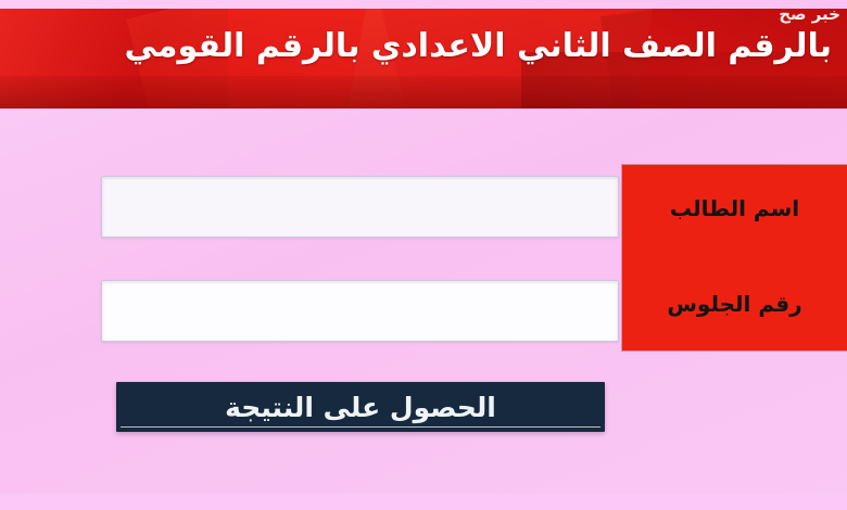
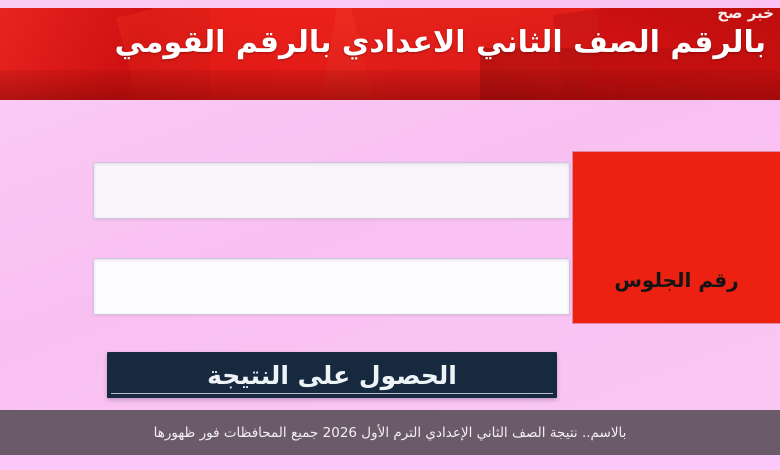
  خبر صح
  بالرقم الصف الثاني الاعدادي بالرقم القومي
- اسم الطالب
  رقم الجلوس
  الحصول على النتيجة
+ بالاسم.. نتيجة الصف الثاني الإعدادي الترم الأول 2026 جميع المحافظات فور ظهورها
